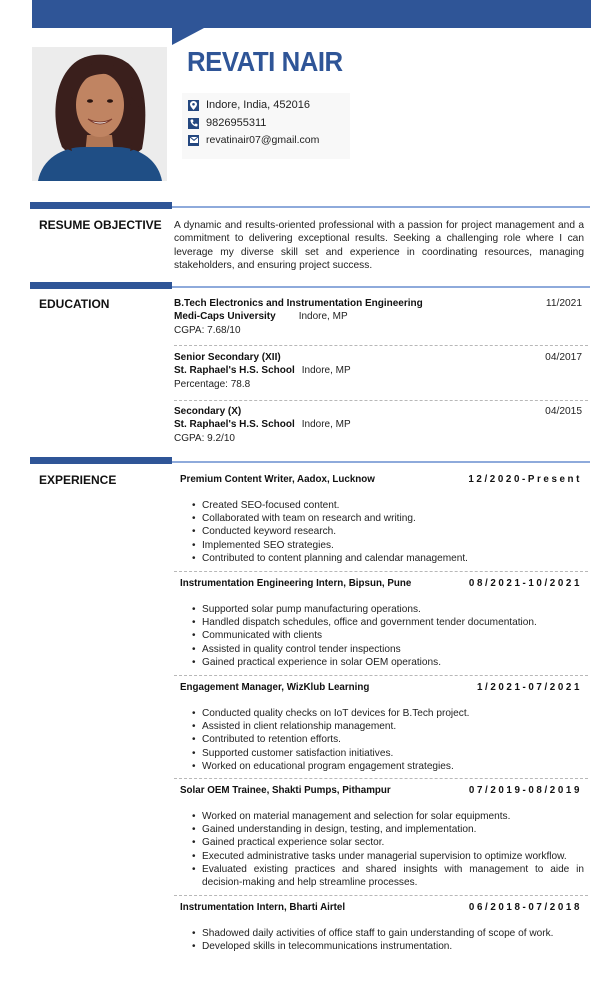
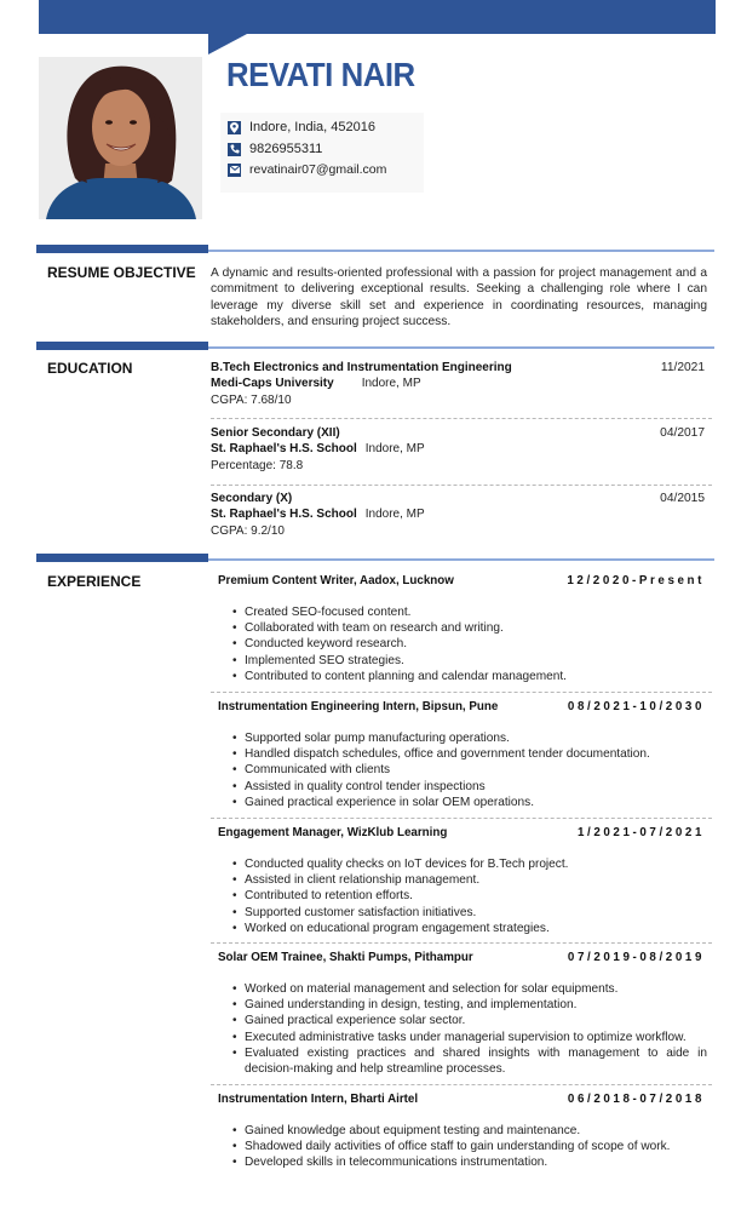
  REVATI NAIR
  Indore, India, 452016
  9826955311
  revatinair07@gmail.com
  RESUME OBJECTIVE
  A dynamic and results-oriented professional with a passion for project management and a commitment to delivering exceptional results. Seeking a challenging role where I can leverage my diverse skill set and experience in coordinating resources, managing stakeholders, and ensuring project success.
  EDUCATION
  B.Tech Electronics and Instrumentation Engineering
  11/2021
  Medi-Caps University Indore, MP
  CGPA: 7.68/10
  Senior Secondary (XII)
  04/2017
  St. Raphael's H.S. School Indore, MP
  Percentage: 78.8
  Secondary (X)
  04/2015
  St. Raphael's H.S. School Indore, MP
  CGPA: 9.2/10
  EXPERIENCE
  Premium Content Writer, Aadox, Lucknow
  12/2020-Present
  Created SEO-focused content.
  Collaborated with team on research and writing.
  Conducted keyword research.
  Implemented SEO strategies.
  Contributed to content planning and calendar management.
  Instrumentation Engineering Intern, Bipsun, Pune
- 08/2021-10/2021
+ 08/2021-10/2030
  Supported solar pump manufacturing operations.
  Handled dispatch schedules, office and government tender documentation.
  Communicated with clients
  Assisted in quality control tender inspections
  Gained practical experience in solar OEM operations.
  Engagement Manager, WizKlub Learning
  1/2021-07/2021
  Conducted quality checks on IoT devices for B.Tech project.
  Assisted in client relationship management.
  Contributed to retention efforts.
  Supported customer satisfaction initiatives.
  Worked on educational program engagement strategies.
  Solar OEM Trainee, Shakti Pumps, Pithampur
  07/2019-08/2019
  Worked on material management and selection for solar equipments.
  Gained understanding in design, testing, and implementation.
  Gained practical experience solar sector.
  Executed administrative tasks under managerial supervision to optimize workflow.
  Evaluated existing practices and shared insights with management to aide in decision-making and help streamline processes.
  Instrumentation Intern, Bharti Airtel
  06/2018-07/2018
+ Gained knowledge about equipment testing and maintenance.
  Shadowed daily activities of office staff to gain understanding of scope of work.
  Developed skills in telecommunications instrumentation.
